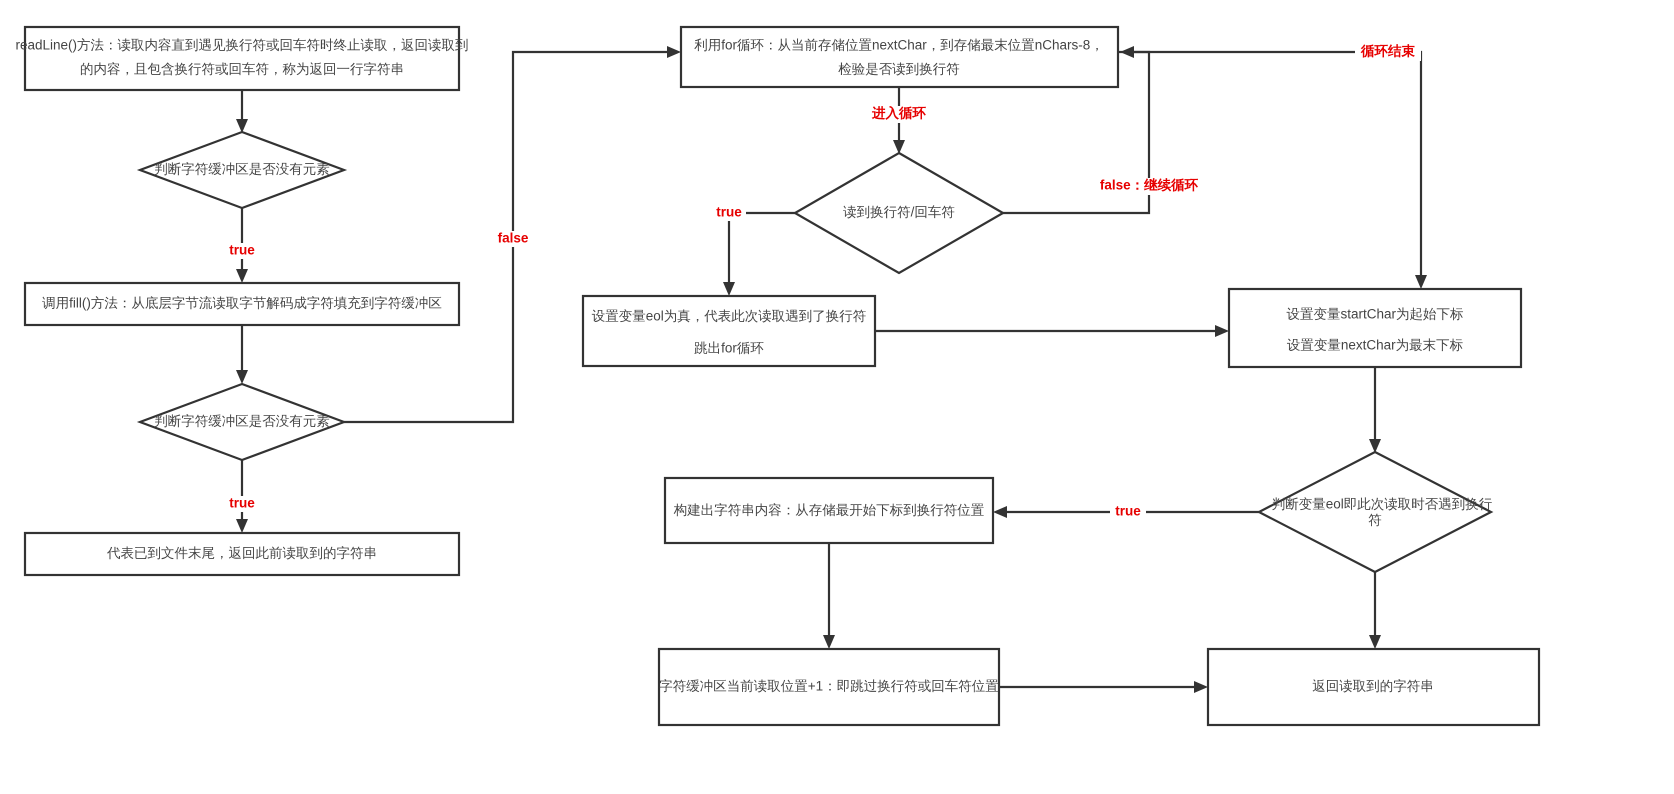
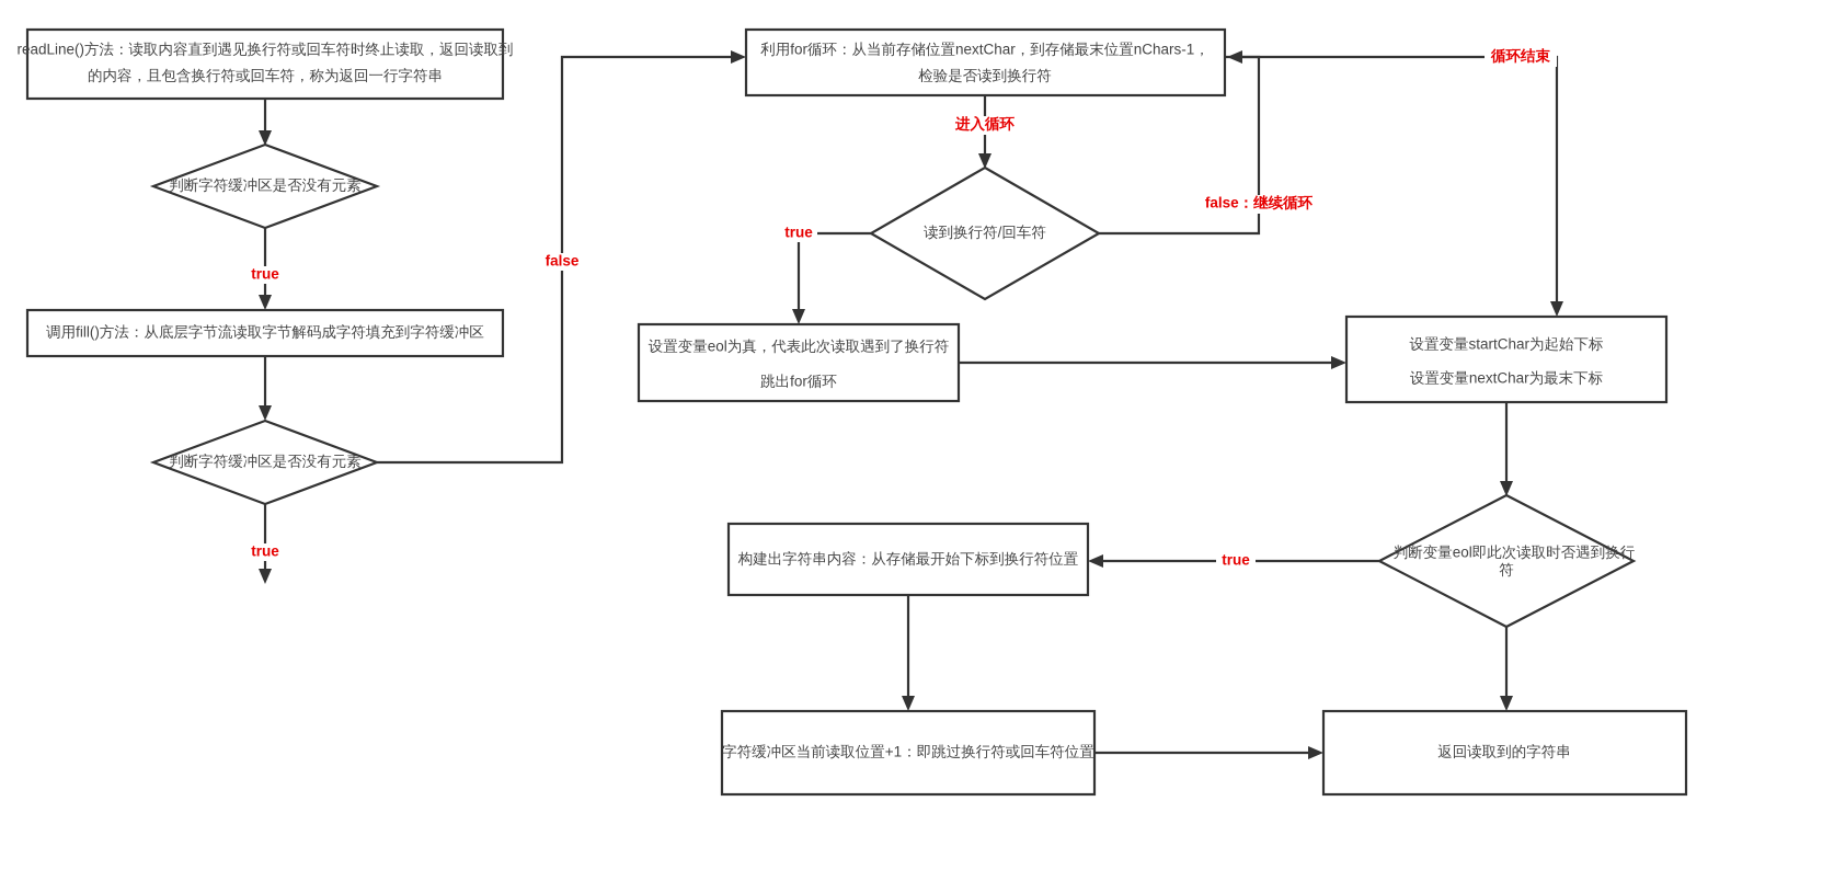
  readLine()方法：读取内容直到遇见换行符或回车符时终止读取，返回读取到
  的内容，且包含换行符或回车符，称为返回一行字符串
  判断字符缓冲区是否没有元素
  true
  调用fill()方法：从底层字节流读取字节解码成字符填充到字符缓冲区
  判断字符缓冲区是否没有元素
  true
- 代表已到文件末尾，返回此前读取到的字符串
  false
- 利用for循环：从当前存储位置nextChar，到存储最末位置nChars-8，
+ 利用for循环：从当前存储位置nextChar，到存储最末位置nChars-1，
  检验是否读到换行符
  进入循环
  读到换行符/回车符
  true
  false：继续循环
  设置变量eol为真，代表此次读取遇到了换行符
  跳出for循环
  循环结束
  设置变量startChar为起始下标
  设置变量nextChar为最末下标
  判断变量eol即此次读取时否遇到换行
  符
  true
  构建出字符串内容：从存储最开始下标到换行符位置
  字符缓冲区当前读取位置+1：即跳过换行符或回车符位置
  返回读取到的字符串
